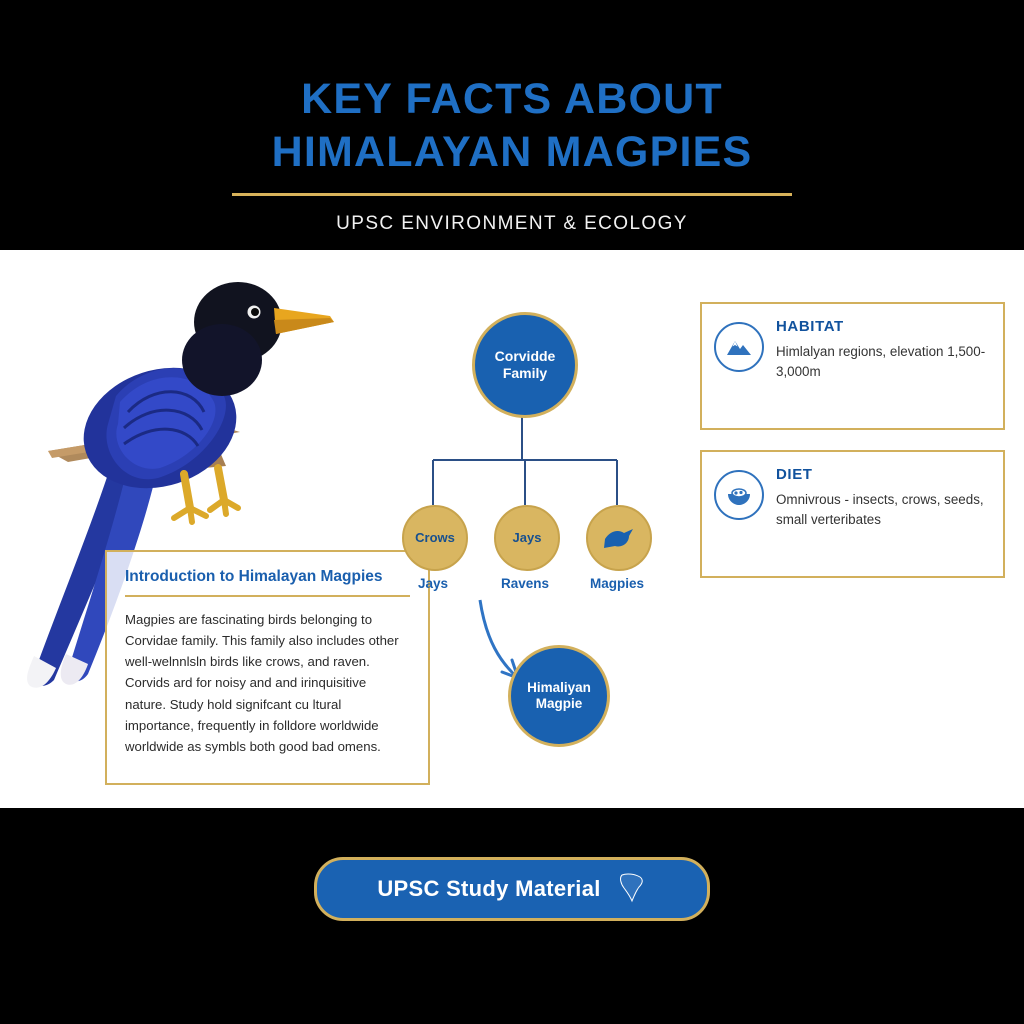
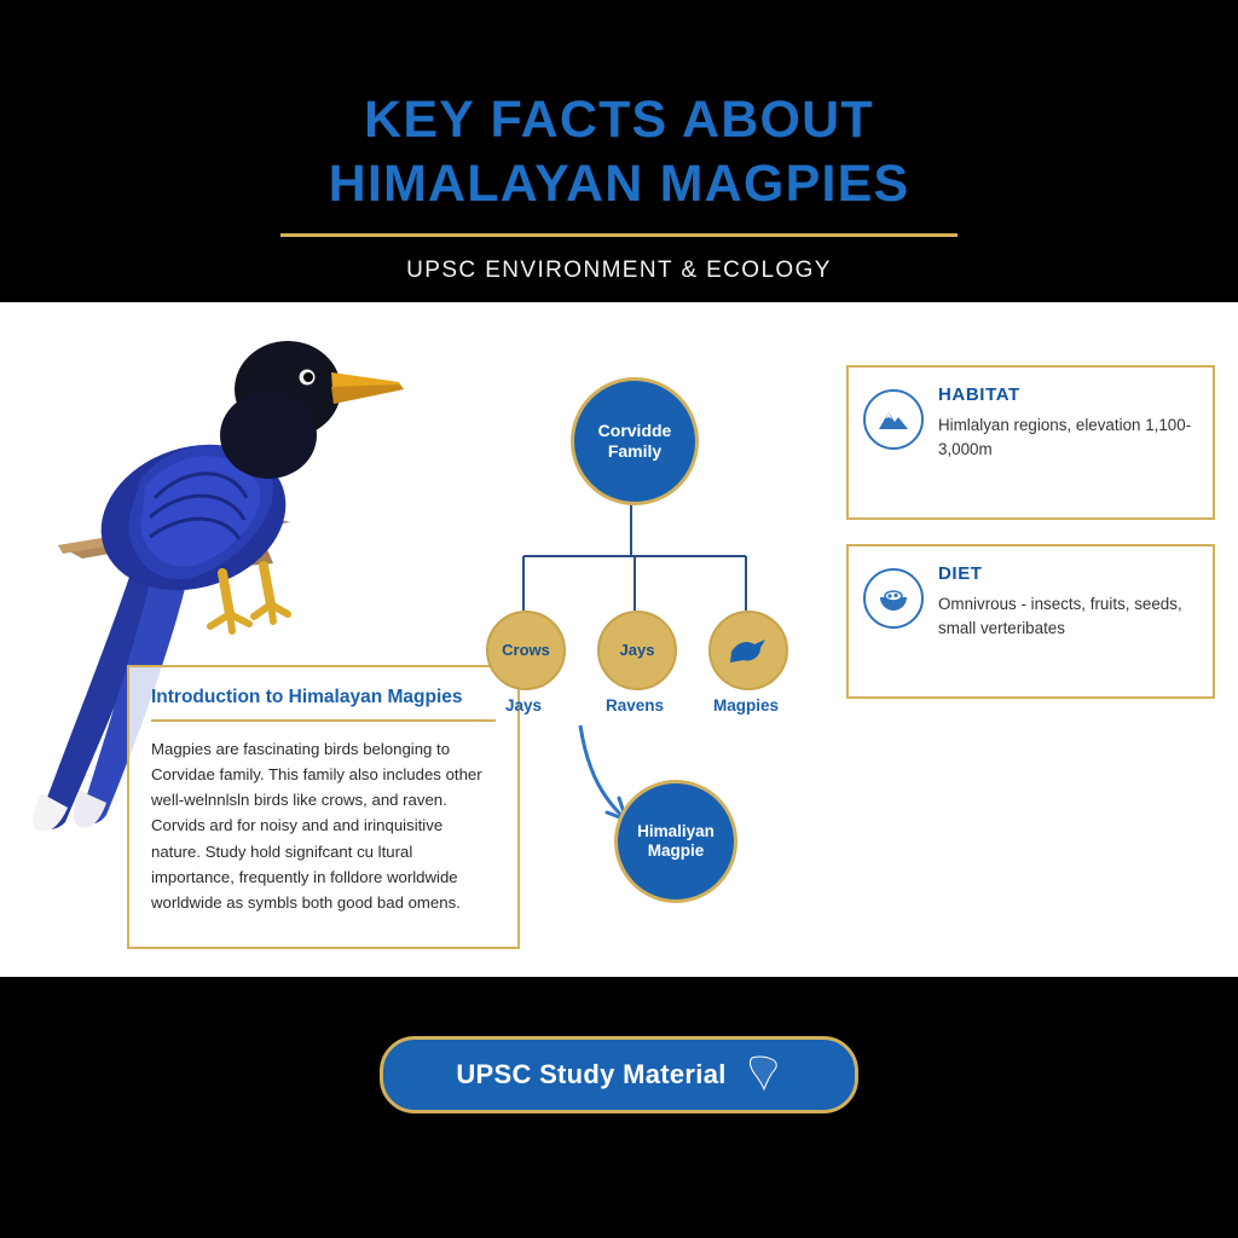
  KEY FACTS ABOUT
  HIMALAYAN MAGPIES
  UPSC ENVIRONMENT & ECOLOGY
  Introduction to Himalayan Magpies
  Magpies are fascinating birds belonging to Corvidae family. This family also includes other well-welnnlsln birds like crows, and raven. Corvids ard for noisy and and irinquisitive nature. Study hold signifcant cu ltural importance, frequently in folldore worldwide worldwide as symbls both good bad omens.
  Corvidde Family
  Crows
  Jays
  Jays
  Ravens
  Magpies
  Himaliyan Magpie
  HABITAT
- Himlalyan regions, elevation 1,500-3,000m
+ Himlalyan regions, elevation 1,100-3,000m
  DIET
- Omnivrous - insects, crows, seeds, small verteribates
+ Omnivrous - insects, fruits, seeds, small verteribates
  UPSC Study Material
